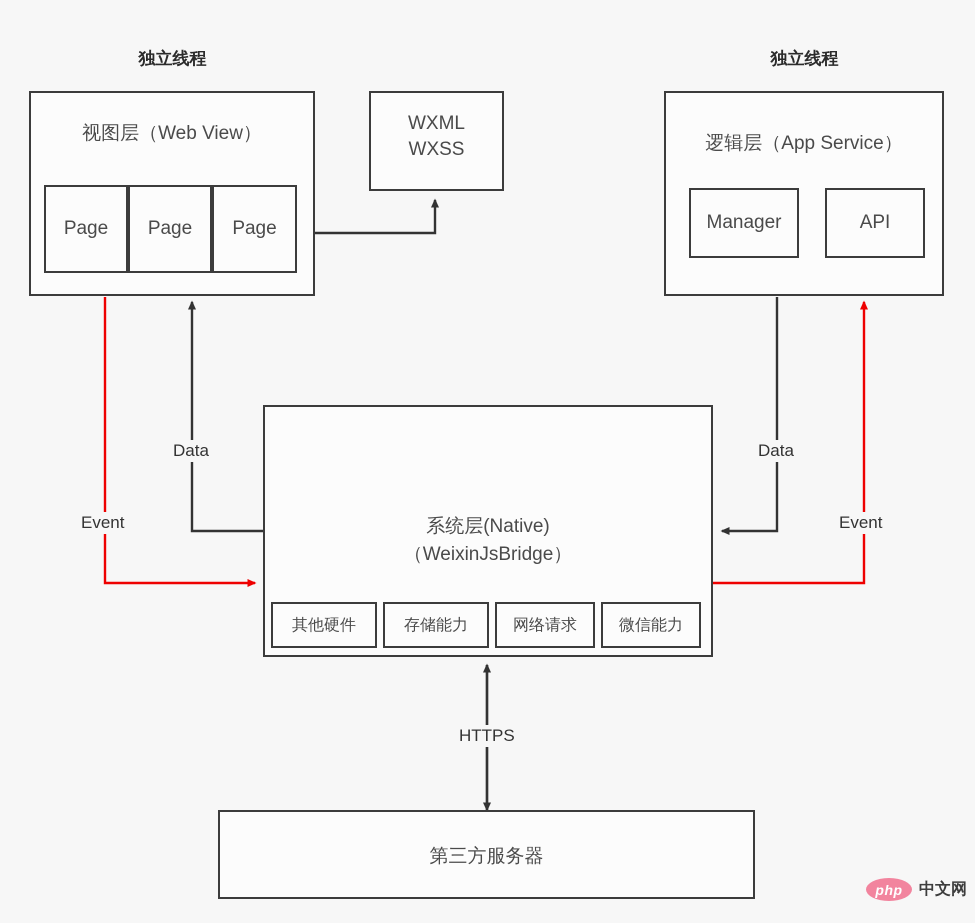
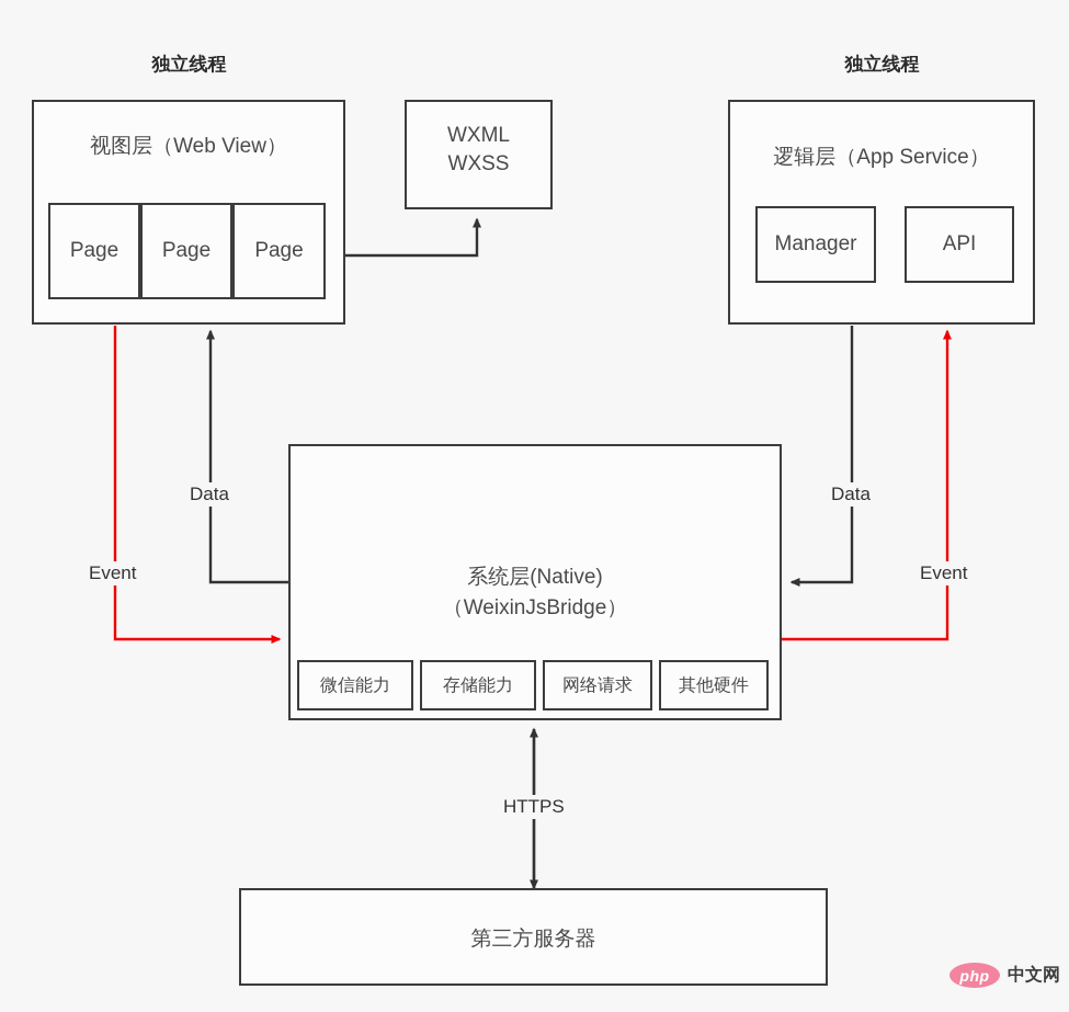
  独立线程
  独立线程
  视图层（Web View）
  Page
  Page
  Page
  WXML
  WXSS
  逻辑层（App Service）
  Manager
  API
  系统层(Native)
  （WeixinJsBridge）
- 其他硬件
+ 微信能力
  存储能力
  网络请求
- 微信能力
+ 其他硬件
  第三方服务器
  Event
  Data
  Data
  Event
  HTTPS
  php
  中文网
